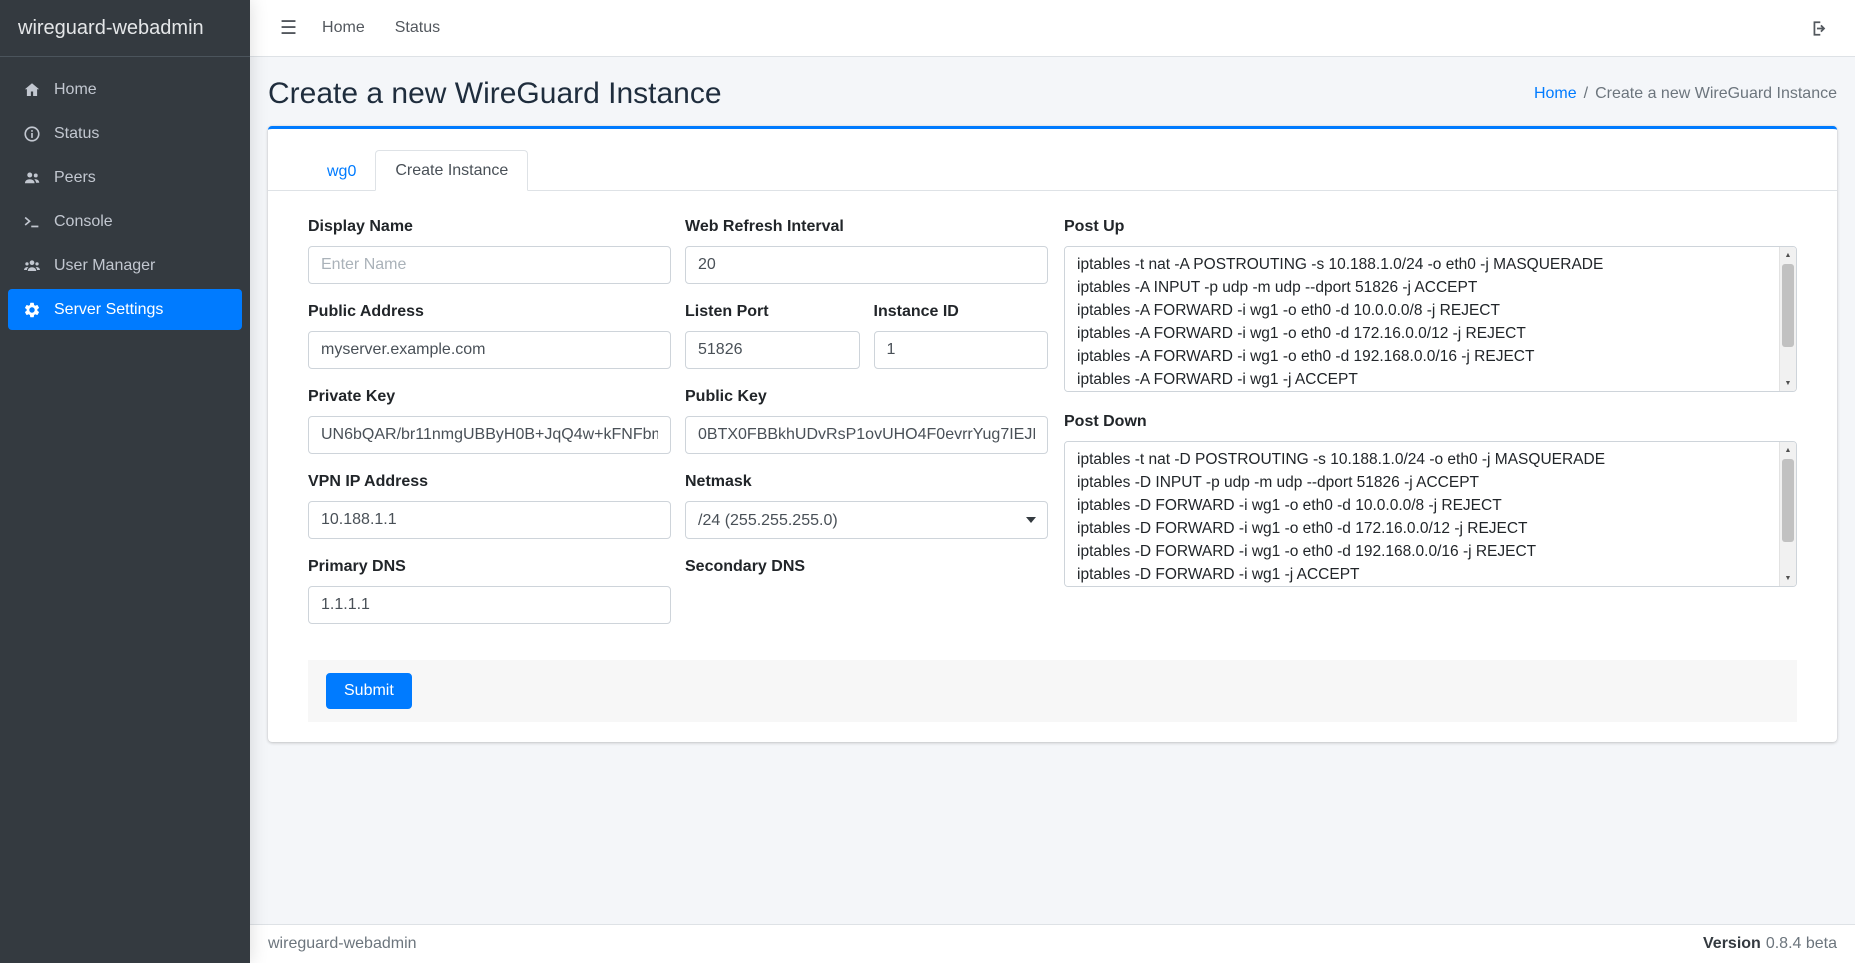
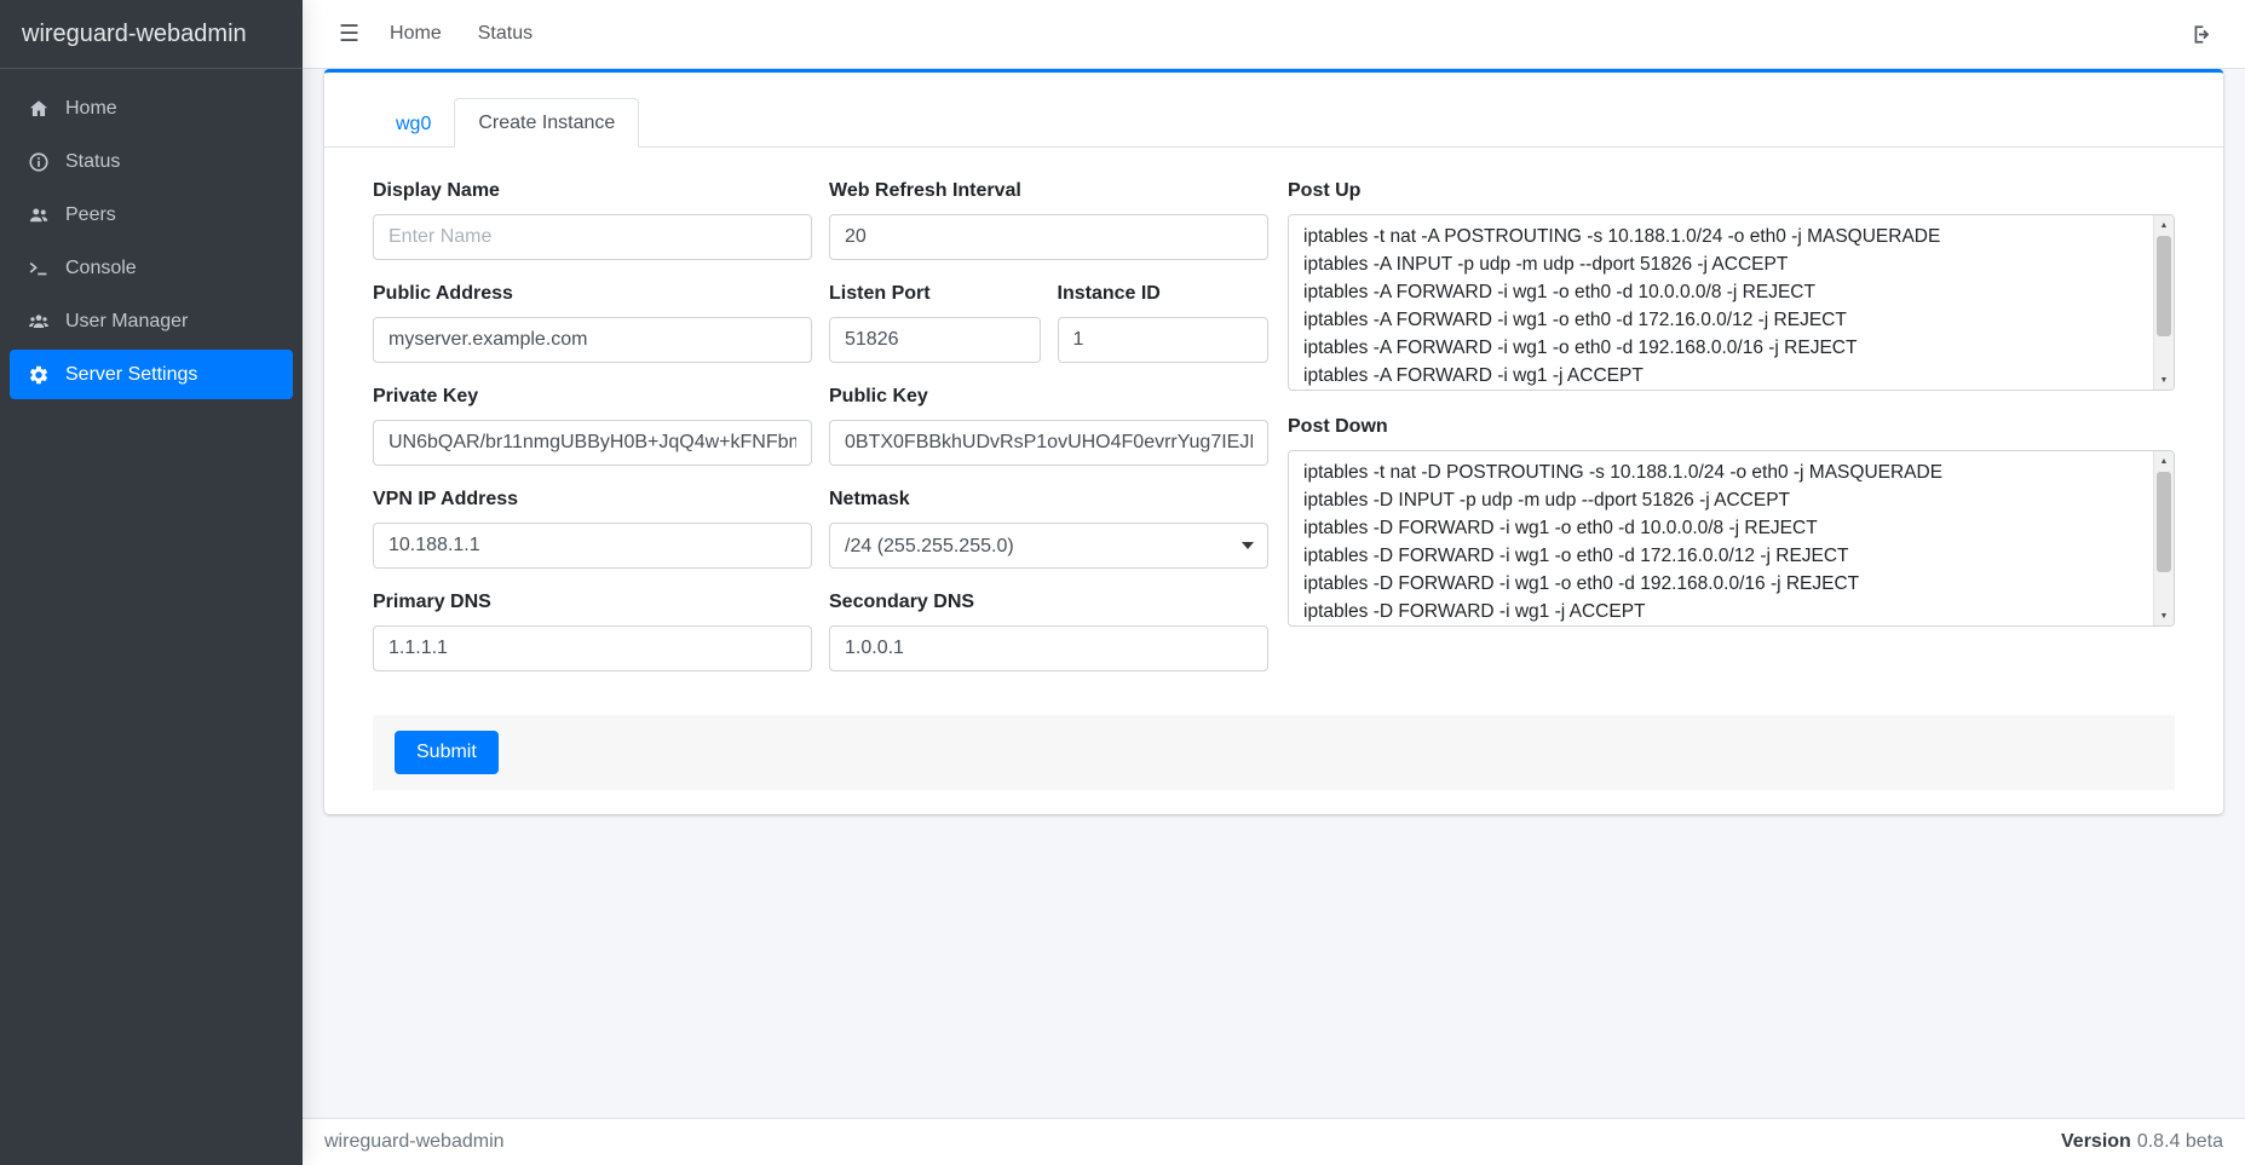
  wireguard-webadmin
  Home
  Status
  Peers
  Console
  User Manager
  Server Settings
  ☰
  Home
  Status
- Create a new WireGuard Instance
- Home / Create a new WireGuard Instance
  wg0
  Create Instance
  Display Name
  Enter Name
  Web Refresh Interval
  20
  Public Address
  myserver.example.com
  Listen Port
  51826
  Instance ID
  1
  Private Key
  UN6bQAR/br11nmgUBByH0B+JqQ4w+kFNFb
  Public Key
  0BTX0FBBkhUDvRsP1ovUHO4F0evrrYug7IEJ
  VPN IP Address
  10.188.1.1
  Netmask
  /24 (255.255.255.0)
  Primary DNS
  1.1.1.1
  Secondary DNS
+ 1.0.0.1
  Post Up
  iptables -t nat -A POSTROUTING -s 10.188.1.0/24 -o eth0 -j MASQUERADE
  iptables -A INPUT -p udp -m udp --dport 51826 -j ACCEPT
  iptables -A FORWARD -i wg1 -o eth0 -d 10.0.0.0/8 -j REJECT
  iptables -A FORWARD -i wg1 -o eth0 -d 172.16.0.0/12 -j REJECT
  iptables -A FORWARD -i wg1 -o eth0 -d 192.168.0.0/16 -j REJECT
  iptables -A FORWARD -i wg1 -j ACCEPT
  Post Down
  iptables -t nat -D POSTROUTING -s 10.188.1.0/24 -o eth0 -j MASQUERADE
  iptables -D INPUT -p udp -m udp --dport 51826 -j ACCEPT
  iptables -D FORWARD -i wg1 -o eth0 -d 10.0.0.0/8 -j REJECT
  iptables -D FORWARD -i wg1 -o eth0 -d 172.16.0.0/12 -j REJECT
  iptables -D FORWARD -i wg1 -o eth0 -d 192.168.0.0/16 -j REJECT
  iptables -D FORWARD -i wg1 -j ACCEPT
  Submit
  wireguard-webadmin
  Version 0.8.4 beta
